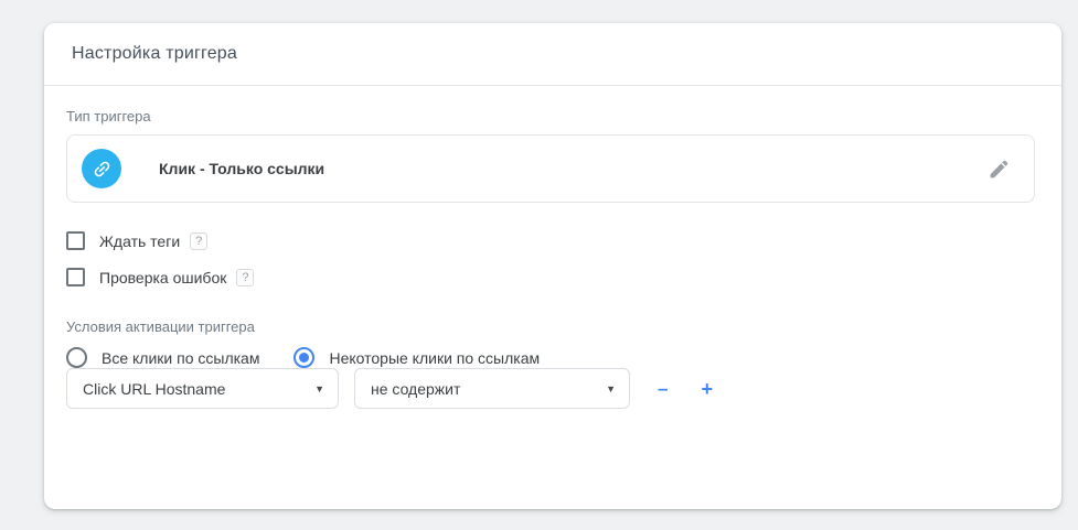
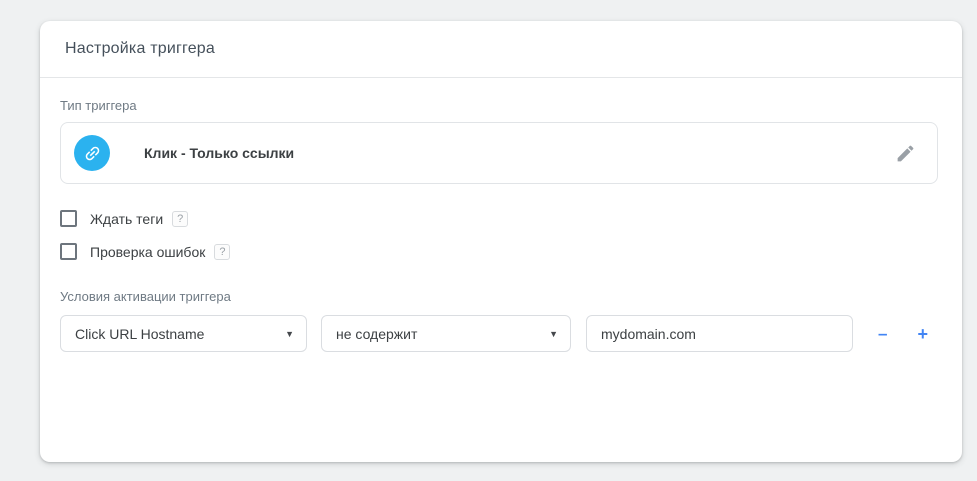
  Настройка триггера
  Тип триггера
  Клик - Только ссылки
  Ждать теги
  ?
  Проверка ошибок
  ?
  Условия активации триггера
- Все клики по ссылкам
- Некоторые клики по ссылкам
  Click URL Hostname
  ▼
  не содержит
  ▼
+ mydomain.com
  –
  +
